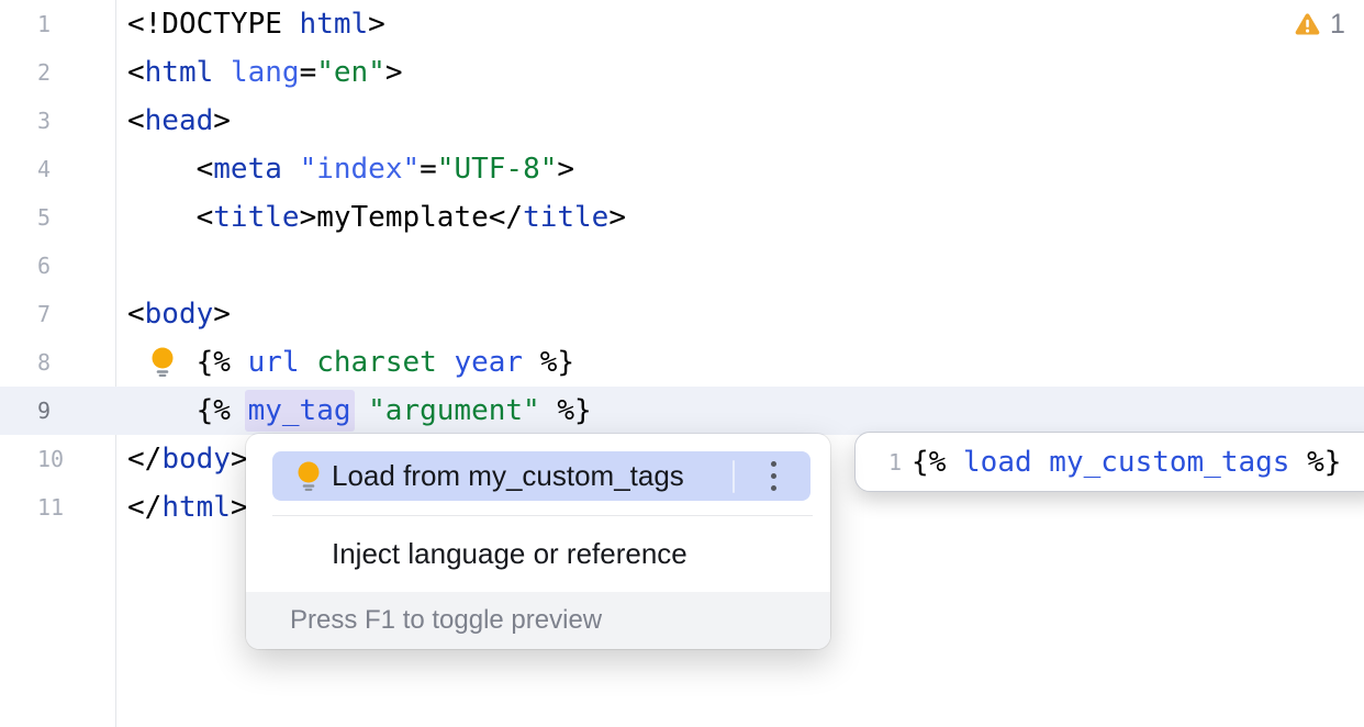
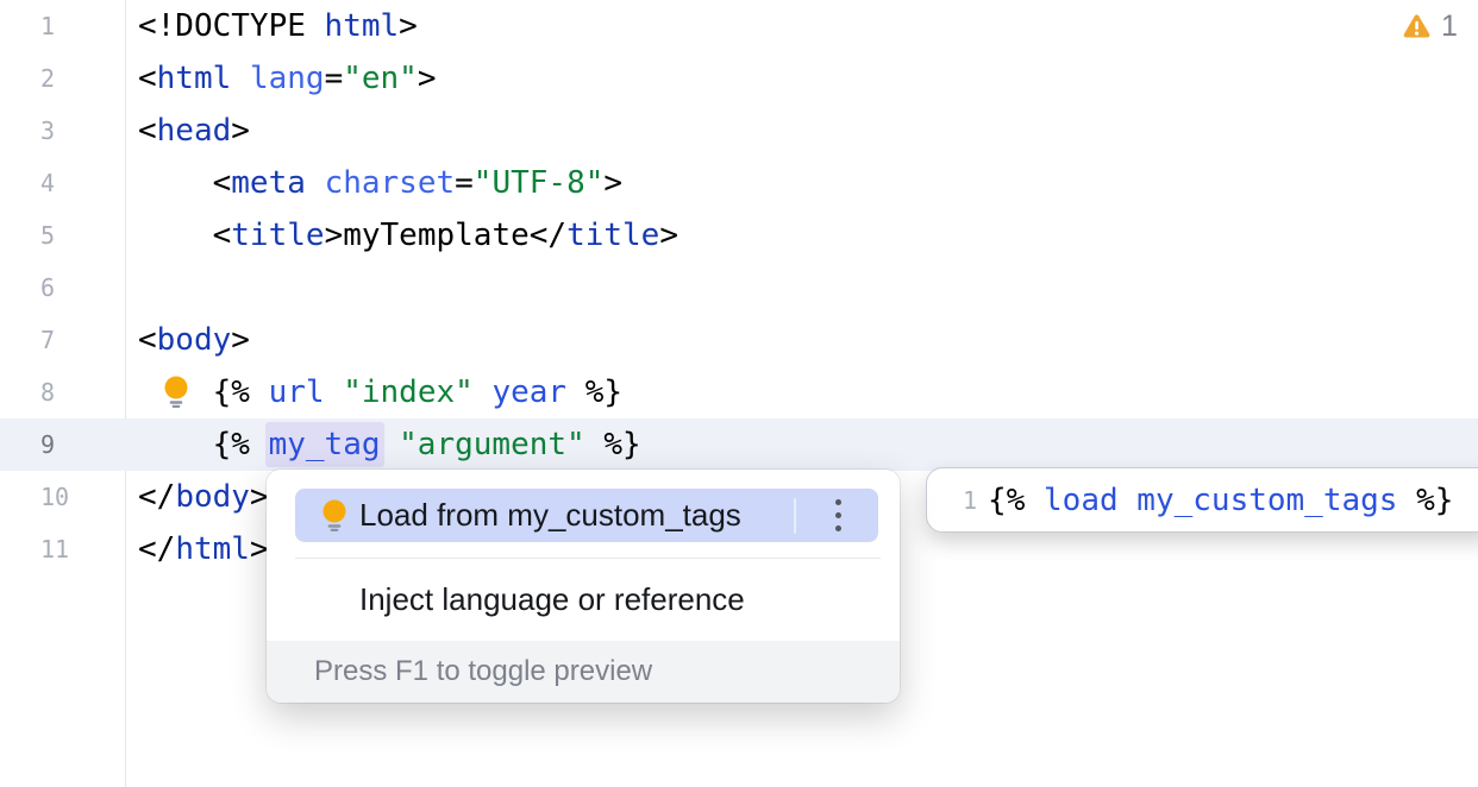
  1
  <!DOCTYPE html>
  2
  <html lang="en">
  3
  <head>
  4
- <meta "index"="UTF-8">
+ <meta charset="UTF-8">
  5
  <title>myTemplate</title>
  6
  7
  <body>
  8
- {% url charset year %}
+ {% url "index" year %}
  9
  {% my_tag "argument" %}
  10
  </body>
  11
  </html>
  1
  Load from my_custom_tags
  Inject language or reference
  Press F1 to toggle preview
  1
  {% load my_custom_tags %}
